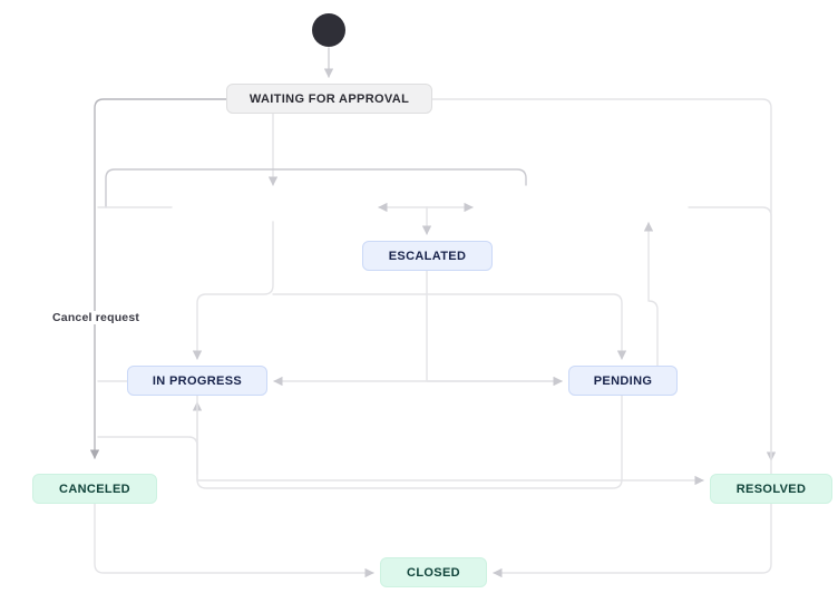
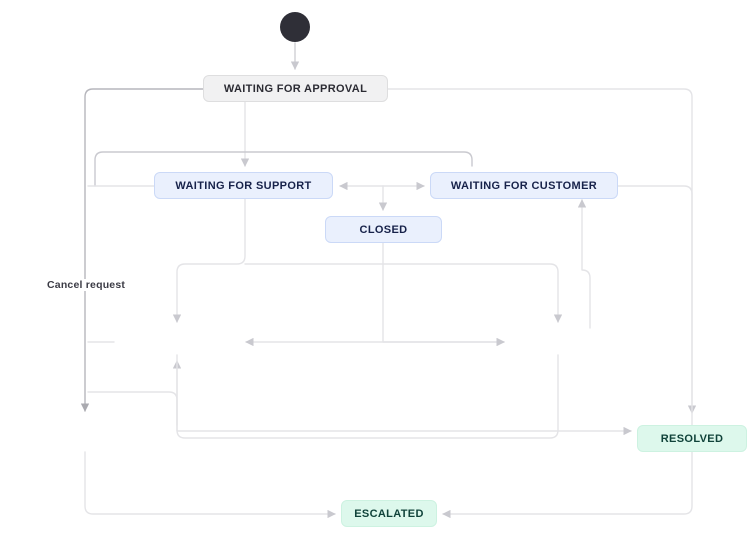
  WAITING FOR APPROVAL
+ WAITING FOR SUPPORT
+ WAITING FOR CUSTOMER
- ESCALATED
+ CLOSED
- IN PROGRESS
- PENDING
- CANCELED
  RESOLVED
- CLOSED
+ ESCALATED
  Cancel request
